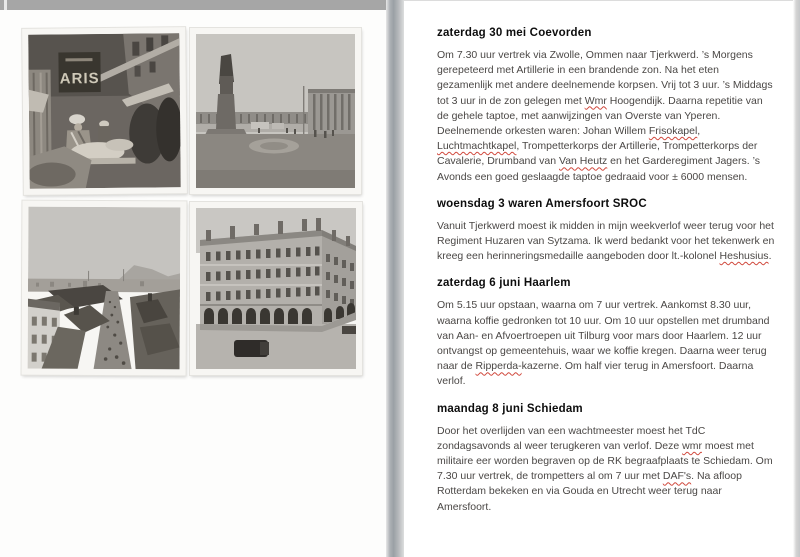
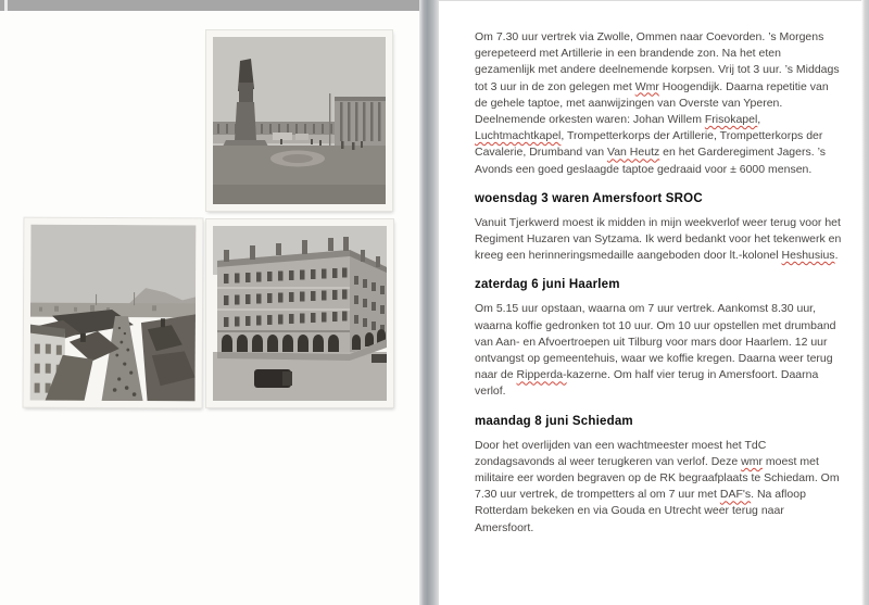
- ARIS
- zaterdag 30 mei Coevorden
- Om 7.30 uur vertrek via Zwolle, Ommen naar Tjerkwerd. ’s Morgens gerepeteerd met Artillerie in een brandende zon. Na het eten gezamenlijk met andere deelnemende korpsen. Vrij tot 3 uur. ’s Middags tot 3 uur in de zon gelegen met Wmr Hoogendijk. Daarna repetitie van de gehele taptoe, met aanwijzingen van Overste van Yperen. Deelnemende orkesten waren: Johan Willem Frisokapel, Luchtmachtkapel, Trompetterkorps der Artillerie, Trompetterkorps der Cavalerie, Drumband van Van Heutz en het Garderegiment Jagers. ’s Avonds een goed geslaagde taptoe gedraaid voor ± 6000 mensen.
+ Om 7.30 uur vertrek via Zwolle, Ommen naar Coevorden. ’s Morgens gerepeteerd met Artillerie in een brandende zon. Na het eten gezamenlijk met andere deelnemende korpsen. Vrij tot 3 uur. ’s Middags tot 3 uur in de zon gelegen met Wmr Hoogendijk. Daarna repetitie van de gehele taptoe, met aanwijzingen van Overste van Yperen. Deelnemende orkesten waren: Johan Willem Frisokapel, Luchtmachtkapel, Trompetterkorps der Artillerie, Trompetterkorps der Cavalerie, Drumband van Van Heutz en het Garderegiment Jagers. ’s Avonds een goed geslaagde taptoe gedraaid voor ± 6000 mensen.
  woensdag 3 waren Amersfoort SROC
  Vanuit Tjerkwerd moest ik midden in mijn weekverlof weer terug voor het Regiment Huzaren van Sytzama. Ik werd bedankt voor het tekenwerk en kreeg een herinneringsmedaille aangeboden door lt.-kolonel Heshusius.
  zaterdag 6 juni Haarlem
  Om 5.15 uur opstaan, waarna om 7 uur vertrek. Aankomst 8.30 uur, waarna koffie gedronken tot 10 uur. Om 10 uur opstellen met drumband van Aan- en Afvoertroepen uit Tilburg voor mars door Haarlem. 12 uur ontvangst op gemeentehuis, waar we koffie kregen. Daarna weer terug naar de Ripperda-kazerne. Om half vier terug in Amersfoort. Daarna verlof.
  maandag 8 juni Schiedam
  Door het overlijden van een wachtmeester moest het TdC zondagsavonds al weer terugkeren van verlof. Deze wmr moest met militaire eer worden begraven op de RK begraafplaats te Schiedam. Om 7.30 uur vertrek, de trompetters al om 7 uur met DAF's. Na afloop Rotterdam bekeken en via Gouda en Utrecht weer terug naar Amersfoort.
